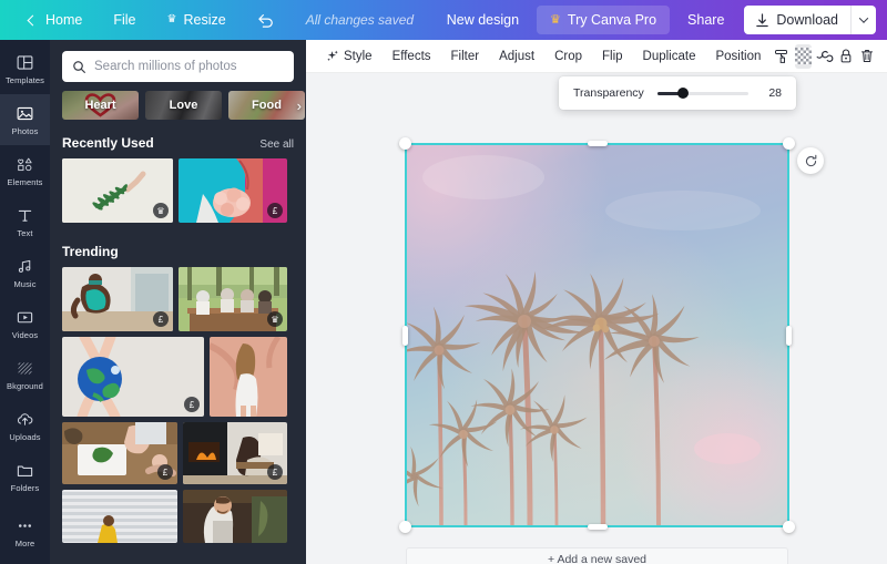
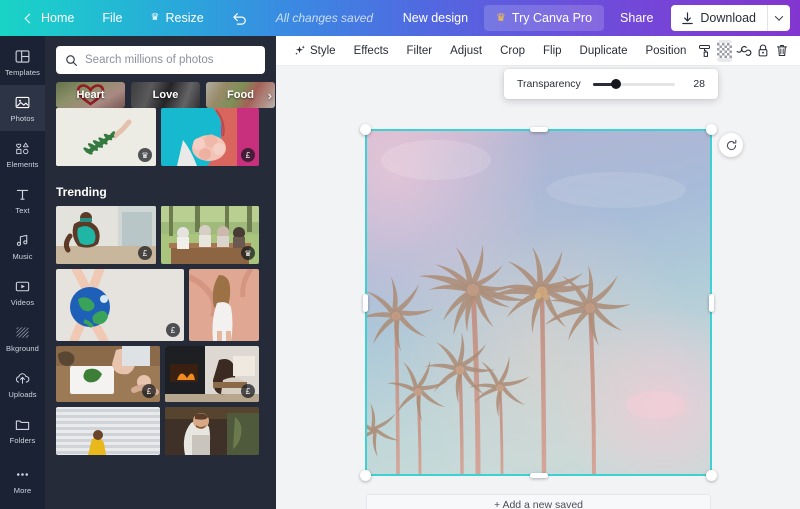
  Home
  File
  ♛
  Resize
  All changes saved
  New design
  ♛
  Try Canva Pro
  Share
  Download
  Templates
  Photos
  Elements
  Text
  Music
  Videos
  Bkground
  Uploads
  Folders
  More
  Search millions of photos
  Heart
  Love
  Food
  ›
- Recently Used
- See all
  ♛
  £
  Trending
  £
  ♛
  £
  £
  £
  Style
  Effects
  Filter
  Adjust
  Crop
  Flip
  Duplicate
  Position
  Transparency
  28
  + Add a new saved
